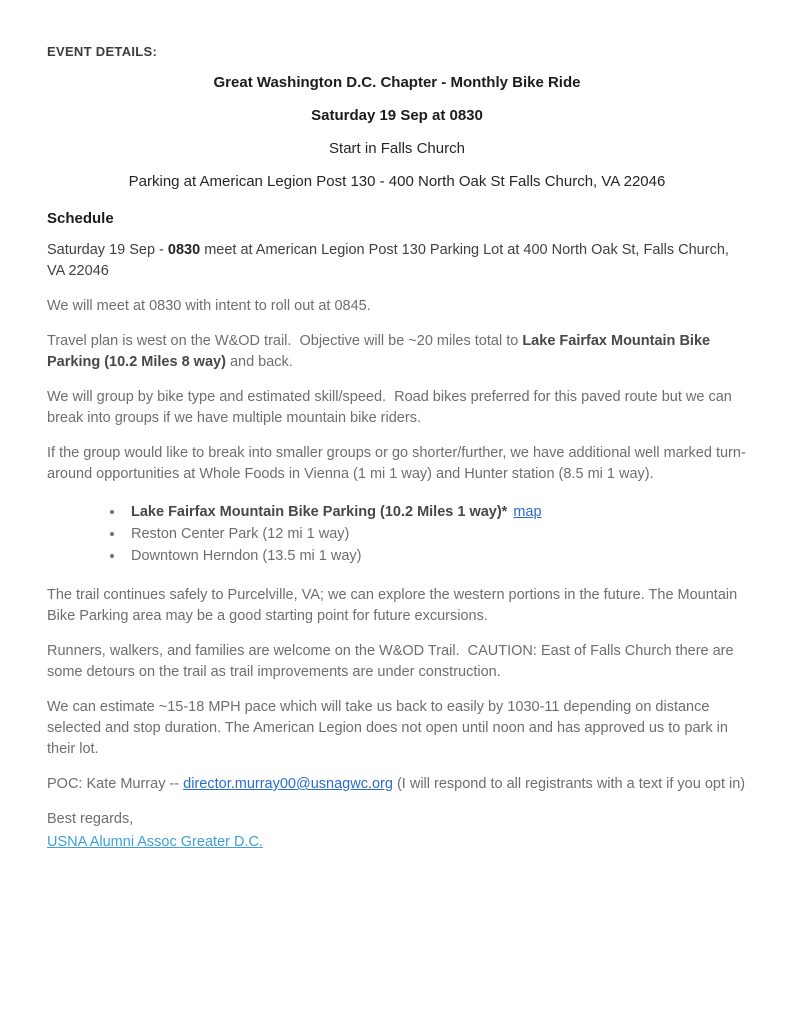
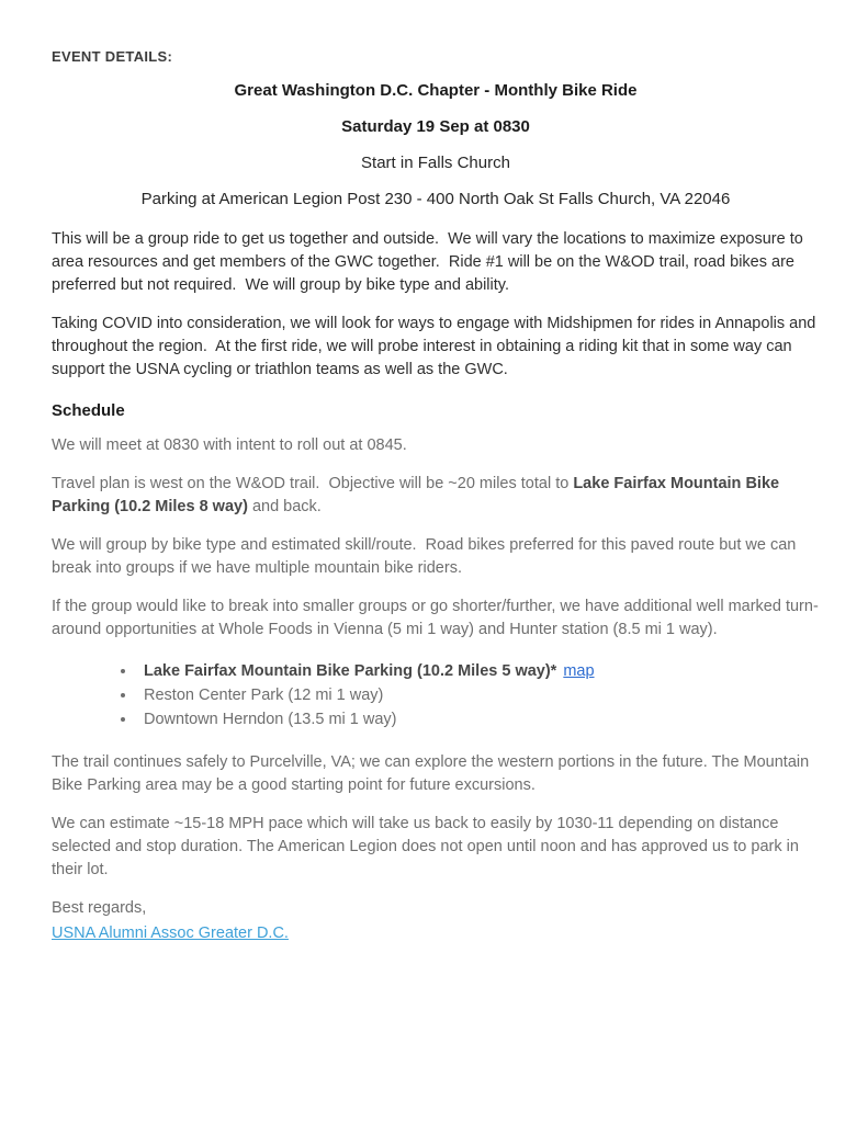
  EVENT DETAILS:
  Great Washington D.C. Chapter - Monthly Bike Ride
  Saturday 19 Sep at 0830
  Start in Falls Church
- Parking at American Legion Post 130 - 400 North Oak St Falls Church, VA 22046
+ Parking at American Legion Post 230 - 400 North Oak St Falls Church, VA 22046
+ This will be a group ride to get us together and outside. We will vary the locations to maximize exposure to area resources and get members of the GWC together. Ride #1 will be on the W&OD trail, road bikes are preferred but not required. We will group by bike type and ability.
+ Taking COVID into consideration, we will look for ways to engage with Midshipmen for rides in Annapolis and throughout the region. At the first ride, we will probe interest in obtaining a riding kit that in some way can support the USNA cycling or triathlon teams as well as the GWC.
  Schedule
- Saturday 19 Sep - 0830 meet at American Legion Post 130 Parking Lot at 400 North Oak St, Falls Church, VA 22046
  We will meet at 0830 with intent to roll out at 0845.
  Travel plan is west on the W&OD trail. Objective will be ~20 miles total to Lake Fairfax Mountain Bike Parking (10.2 Miles 8 way) and back.
- We will group by bike type and estimated skill/speed. Road bikes preferred for this paved route but we can break into groups if we have multiple mountain bike riders.
+ We will group by bike type and estimated skill/route. Road bikes preferred for this paved route but we can break into groups if we have multiple mountain bike riders.
- If the group would like to break into smaller groups or go shorter/further, we have additional well marked turn-around opportunities at Whole Foods in Vienna (1 mi 1 way) and Hunter station (8.5 mi 1 way).
+ If the group would like to break into smaller groups or go shorter/further, we have additional well marked turn-around opportunities at Whole Foods in Vienna (5 mi 1 way) and Hunter station (8.5 mi 1 way).
- Lake Fairfax Mountain Bike Parking (10.2 Miles 1 way)* map
+ Lake Fairfax Mountain Bike Parking (10.2 Miles 5 way)* map
  Reston Center Park (12 mi 1 way)
  Downtown Herndon (13.5 mi 1 way)
  The trail continues safely to Purcelville, VA; we can explore the western portions in the future. The Mountain Bike Parking area may be a good starting point for future excursions.
- Runners, walkers, and families are welcome on the W&OD Trail. CAUTION: East of Falls Church there are some detours on the trail as trail improvements are under construction.
  We can estimate ~15-18 MPH pace which will take us back to easily by 1030-11 depending on distance selected and stop duration. The American Legion does not open until noon and has approved us to park in their lot.
- POC: Kate Murray -- director.murray00@usnagwc.org (I will respond to all registrants with a text if you opt in)
  Best regards,
  USNA Alumni Assoc Greater D.C.
